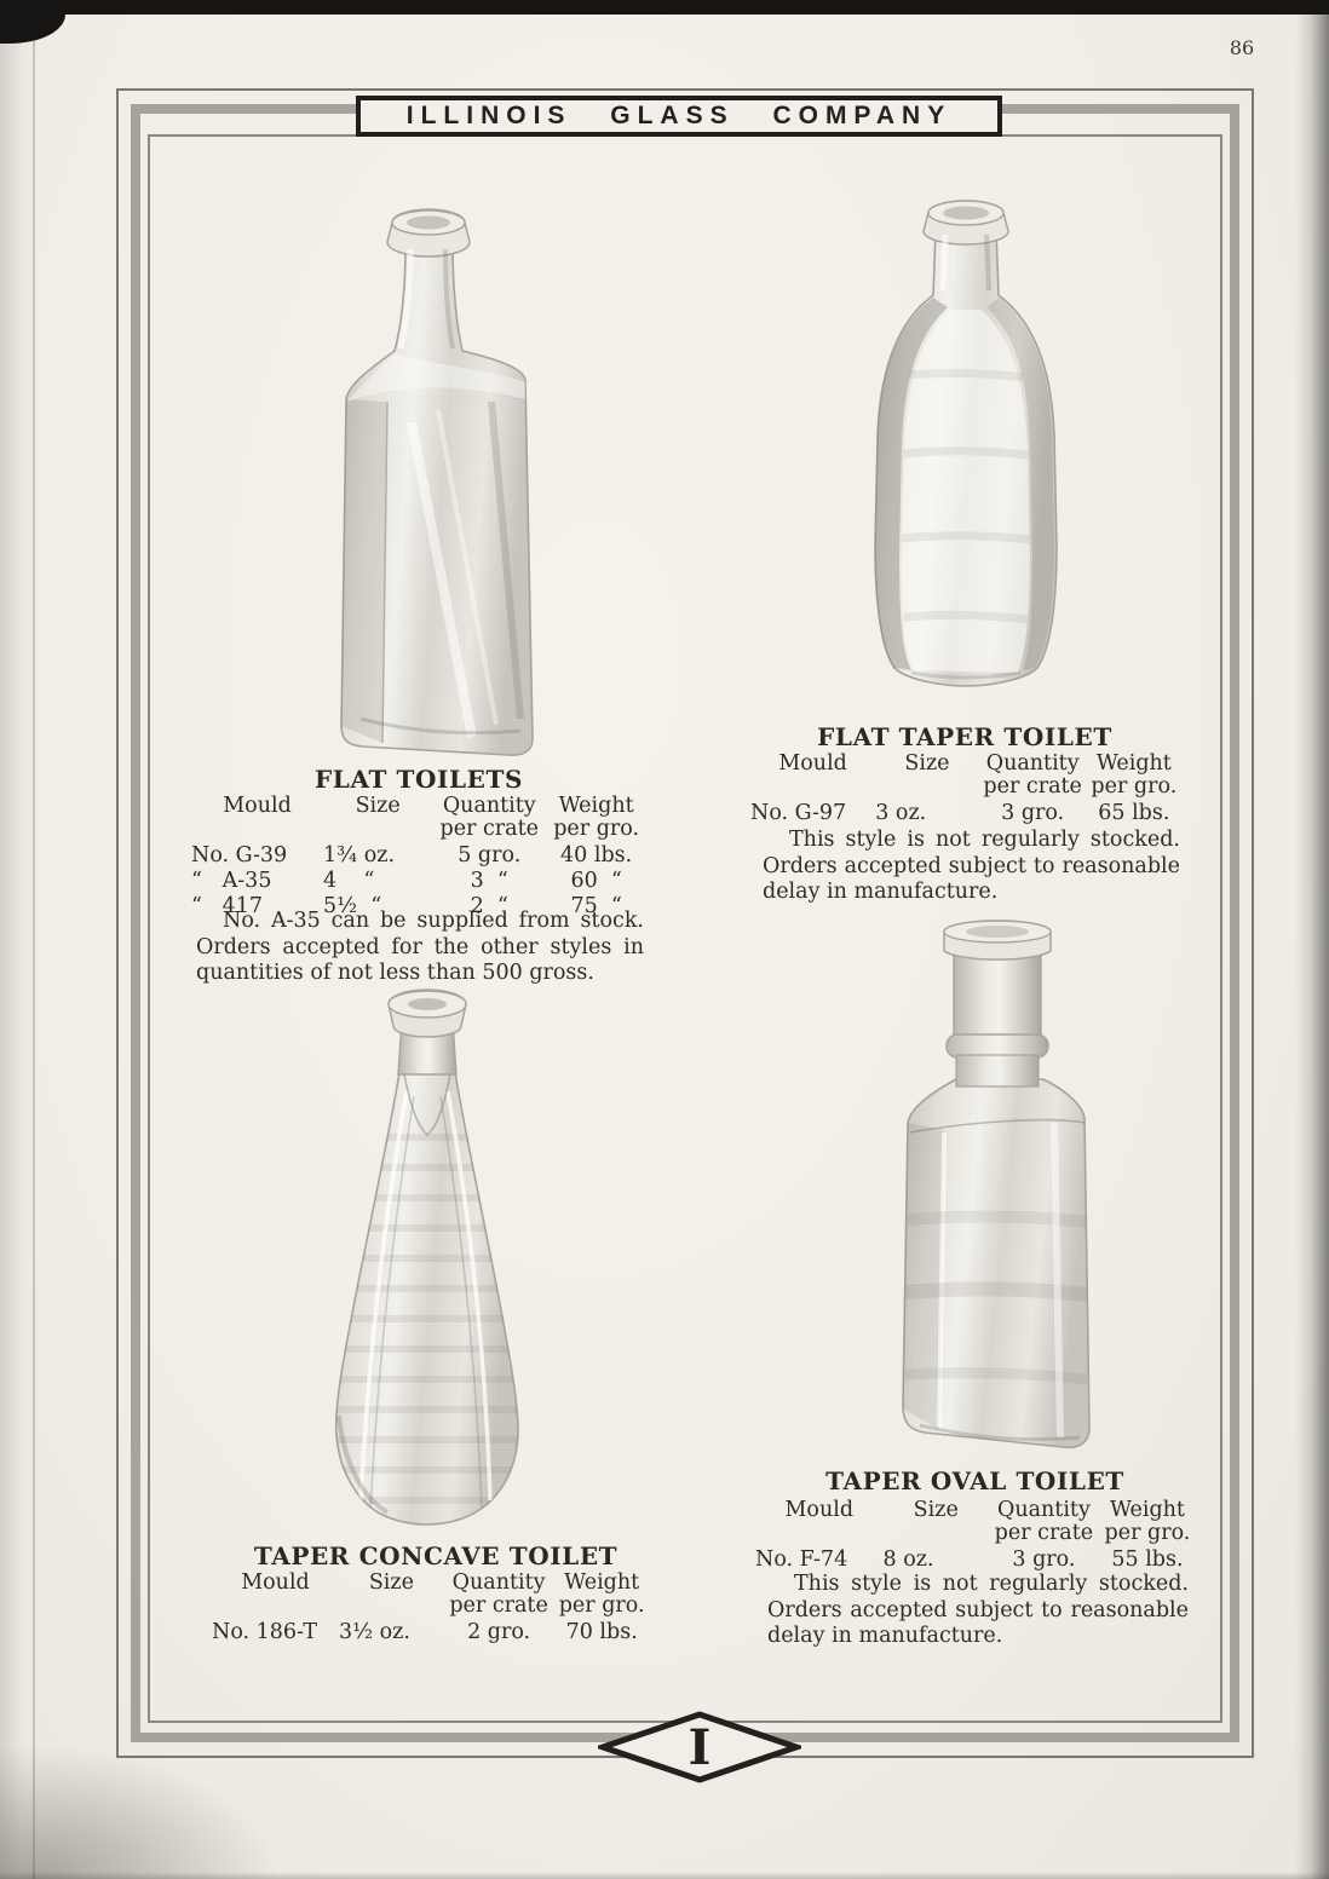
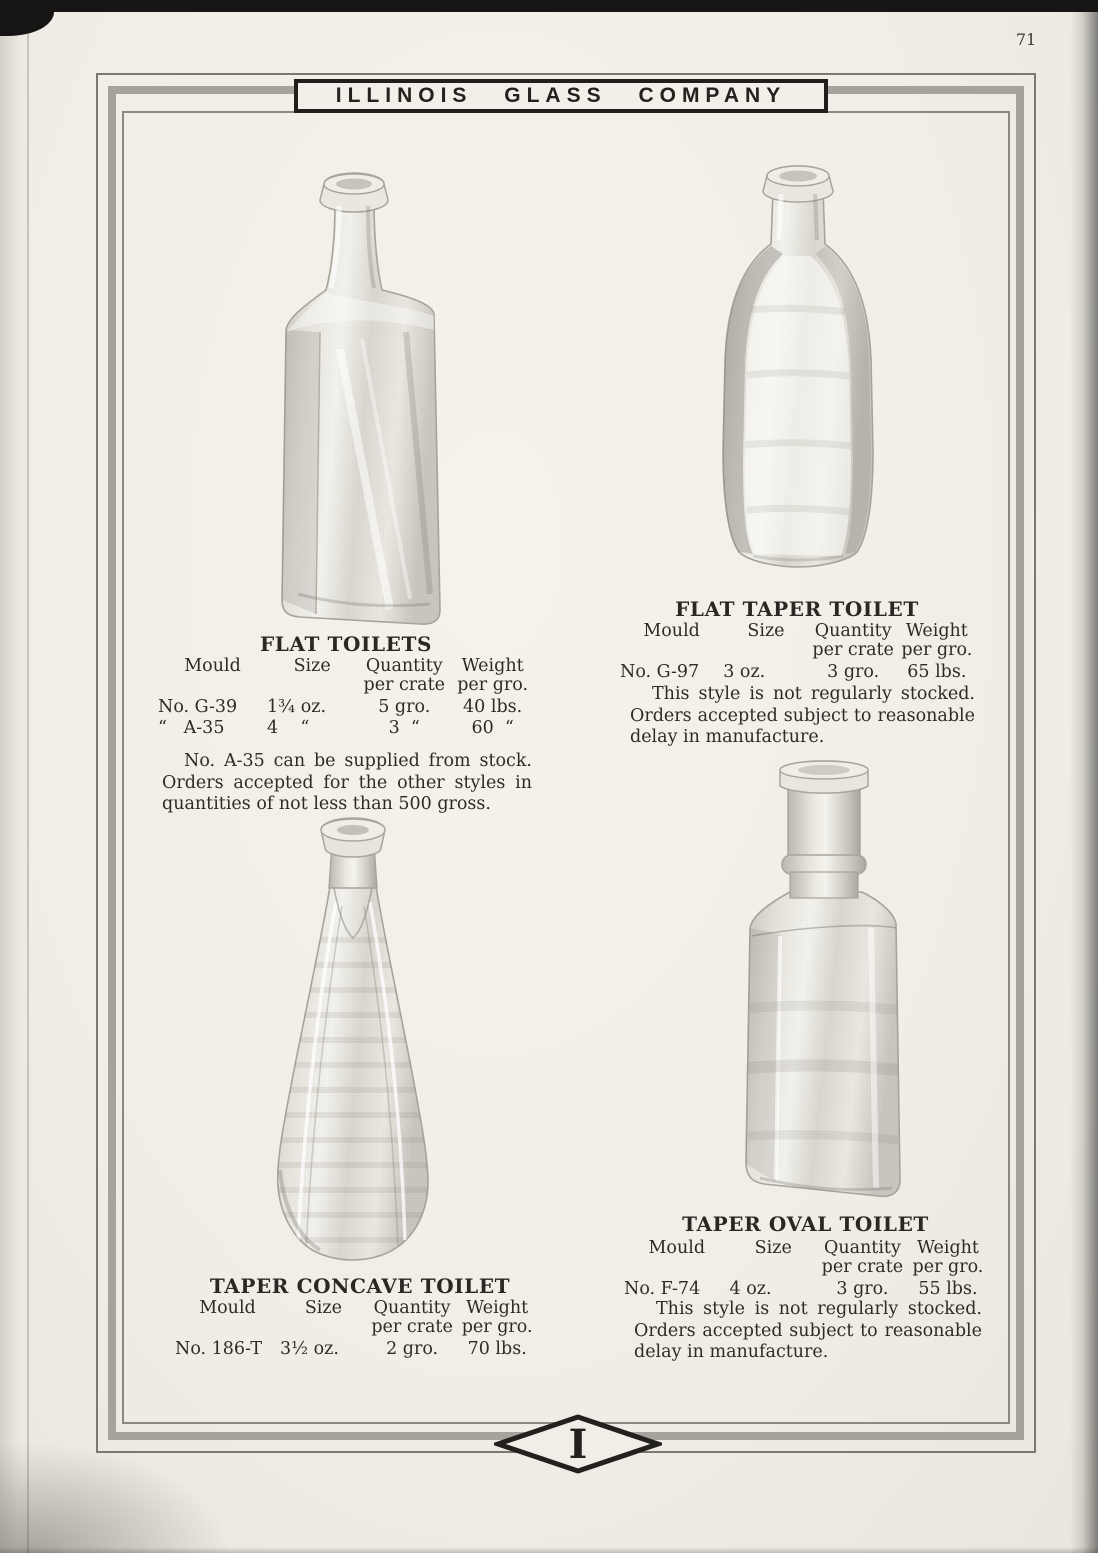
- 86
+ 71
  ILLINOIS GLASS COMPANY
  FLAT TOILETS
  Mould	Size	Quantityper crate	Weightper gro.
  No. G-39	1¾ oz.	5 gro.	40 lbs.
  “ A-35	4 “	3 “	60 “
- “ 417	5½ “	2 “	75 “
  No. A-35 can be supplied from stock. Orders accepted for the other styles in quantities of not less than 500 gross.
  FLAT TAPER TOILET
  Mould	Size	Quantityper crate	Weightper gro.
  No. G-97	3 oz.	3 gro.	65 lbs.
  This style is not regularly stocked. Orders accepted subject to reasonable delay in manufacture.
  TAPER CONCAVE TOILET
  Mould	Size	Quantityper crate	Weightper gro.
  No. 186-T	3½ oz.	2 gro.	70 lbs.
  TAPER OVAL TOILET
  Mould	Size	Quantityper crate	Weightper gro.
- No. F-74	8 oz.	3 gro.	55 lbs.
+ No. F-74	4 oz.	3 gro.	55 lbs.
  This style is not regularly stocked. Orders accepted subject to reasonable delay in manufacture.
  I
